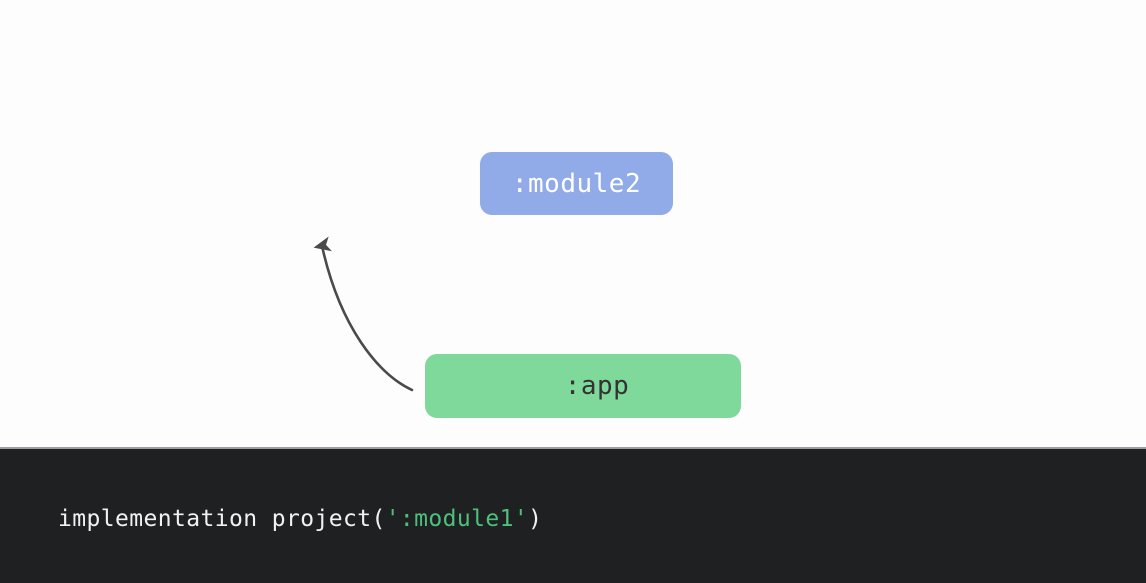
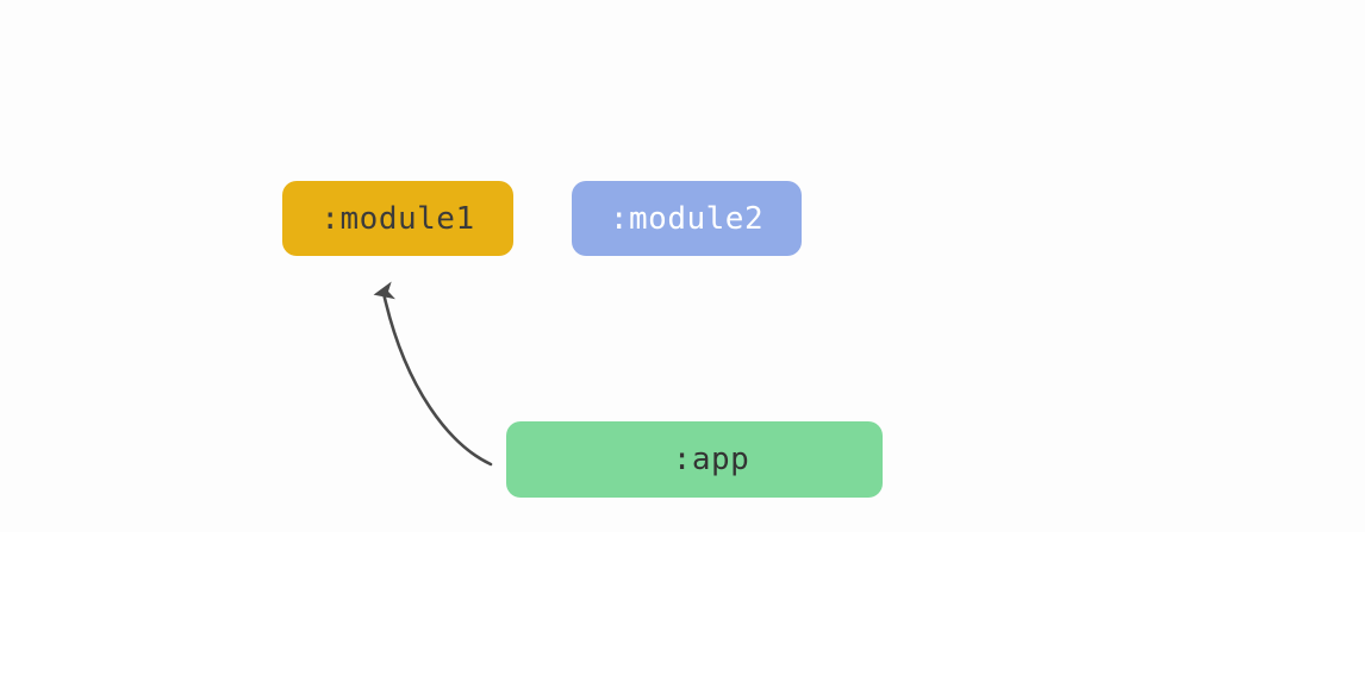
+ :module1
  :module2
  :app
- implementation project(':module1')
